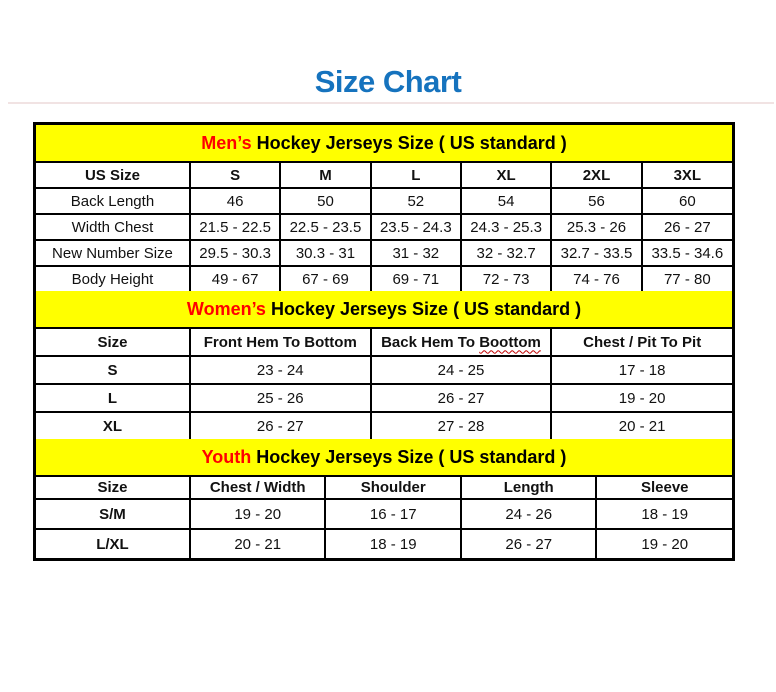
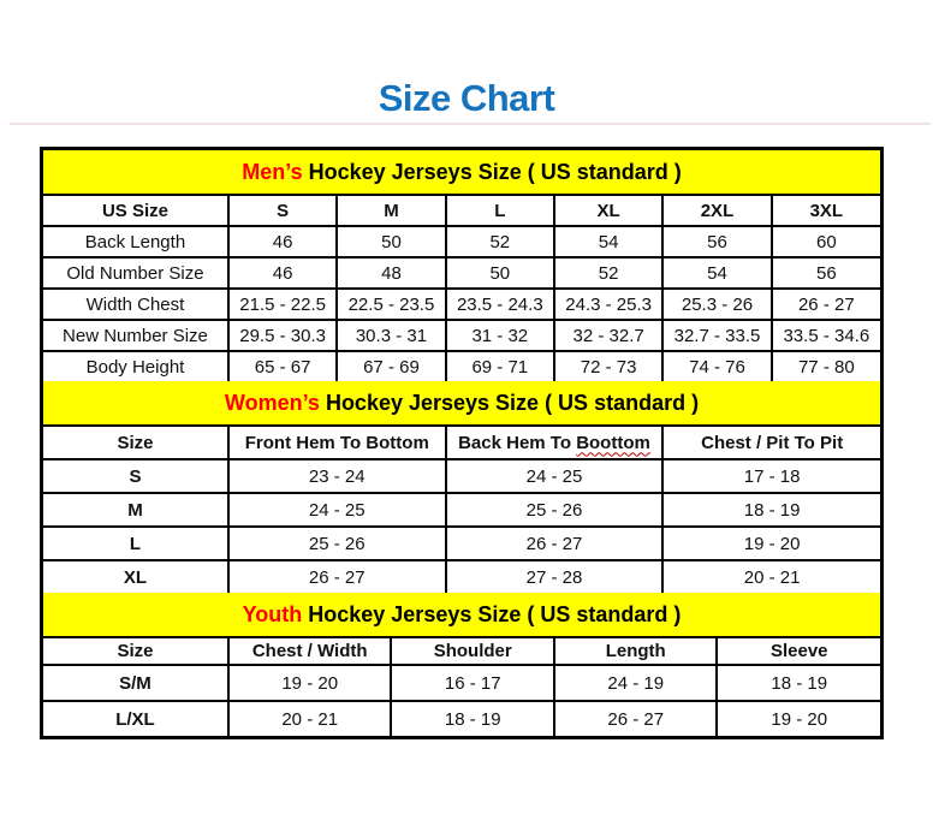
  Size Chart
  Men’s
  Hockey Jerseys Size ( US standard )
  US Size	S	M	L	XL	2XL	3XL
  Back Length	46	50	52	54	56	60
+ Old Number Size	46	48	50	52	54	56
  Width Chest	21.5 - 22.5	22.5 - 23.5	23.5 - 24.3	24.3 - 25.3	25.3 - 26	26 - 27
  New Number Size	29.5 - 30.3	30.3 - 31	31 - 32	32 - 32.7	32.7 - 33.5	33.5 - 34.6
- Body Height	49 - 67	67 - 69	69 - 71	72 - 73	74 - 76	77 - 80
+ Body Height	65 - 67	67 - 69	69 - 71	72 - 73	74 - 76	77 - 80
  Women’s
  Hockey Jerseys Size ( US standard )
  Size	Front Hem To Bottom	Back Hem To Boottom	Chest / Pit To Pit
  S	23 - 24	24 - 25	17 - 18
+ M	24 - 25	25 - 26	18 - 19
  L	25 - 26	26 - 27	19 - 20
  XL	26 - 27	27 - 28	20 - 21
  Youth
  Hockey Jerseys Size ( US standard )
  Size	Chest / Width	Shoulder	Length	Sleeve
- S/M	19 - 20	16 - 17	24 - 26	18 - 19
+ S/M	19 - 20	16 - 17	24 - 19	18 - 19
  L/XL	20 - 21	18 - 19	26 - 27	19 - 20
